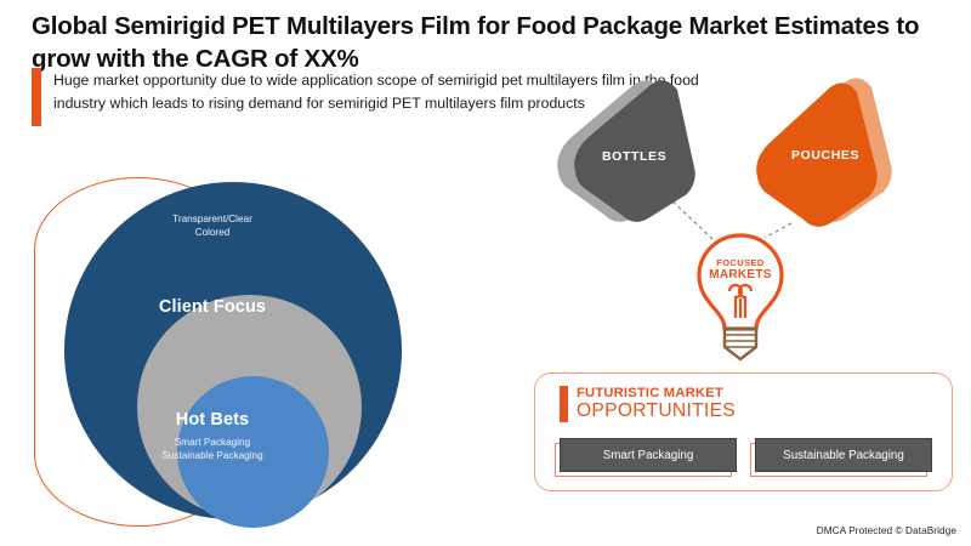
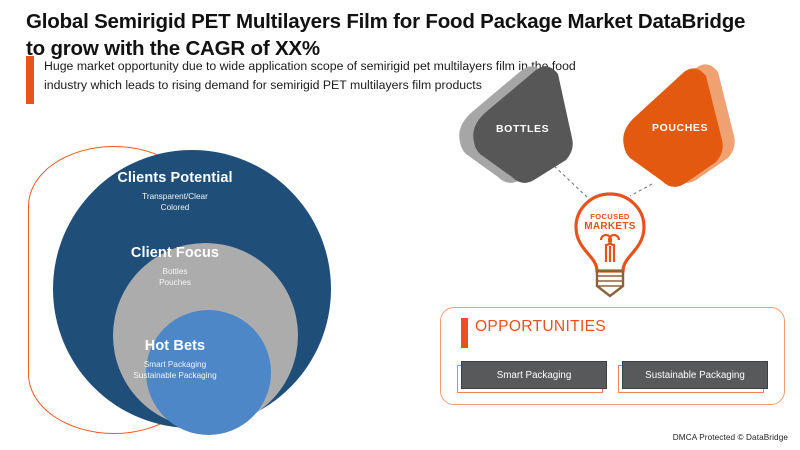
- Global Semirigid PET Multilayers Film for Food Package Market Estimates to grow with the CAGR of XX%
+ Global Semirigid PET Multilayers Film for Food Package Market DataBridge to grow with the CAGR of XX%
  Huge market opportunity due to wide application scope of semirigid pet multilayers film in the food industry which leads to rising demand for semirigid PET multilayers film products
+ Clients Potential
  Transparent/Clear
  Colored
  Client Focus
+ Bottles
+ Pouches
  Hot Bets
  Smart Packaging
  Sustainable Packaging
  BOTTLES
  POUCHES
  FOCUSED
  MARKETS
- FUTURISTIC MARKET
  OPPORTUNITIES
  Smart Packaging
  Sustainable Packaging
  DMCA Protected © DataBridge
